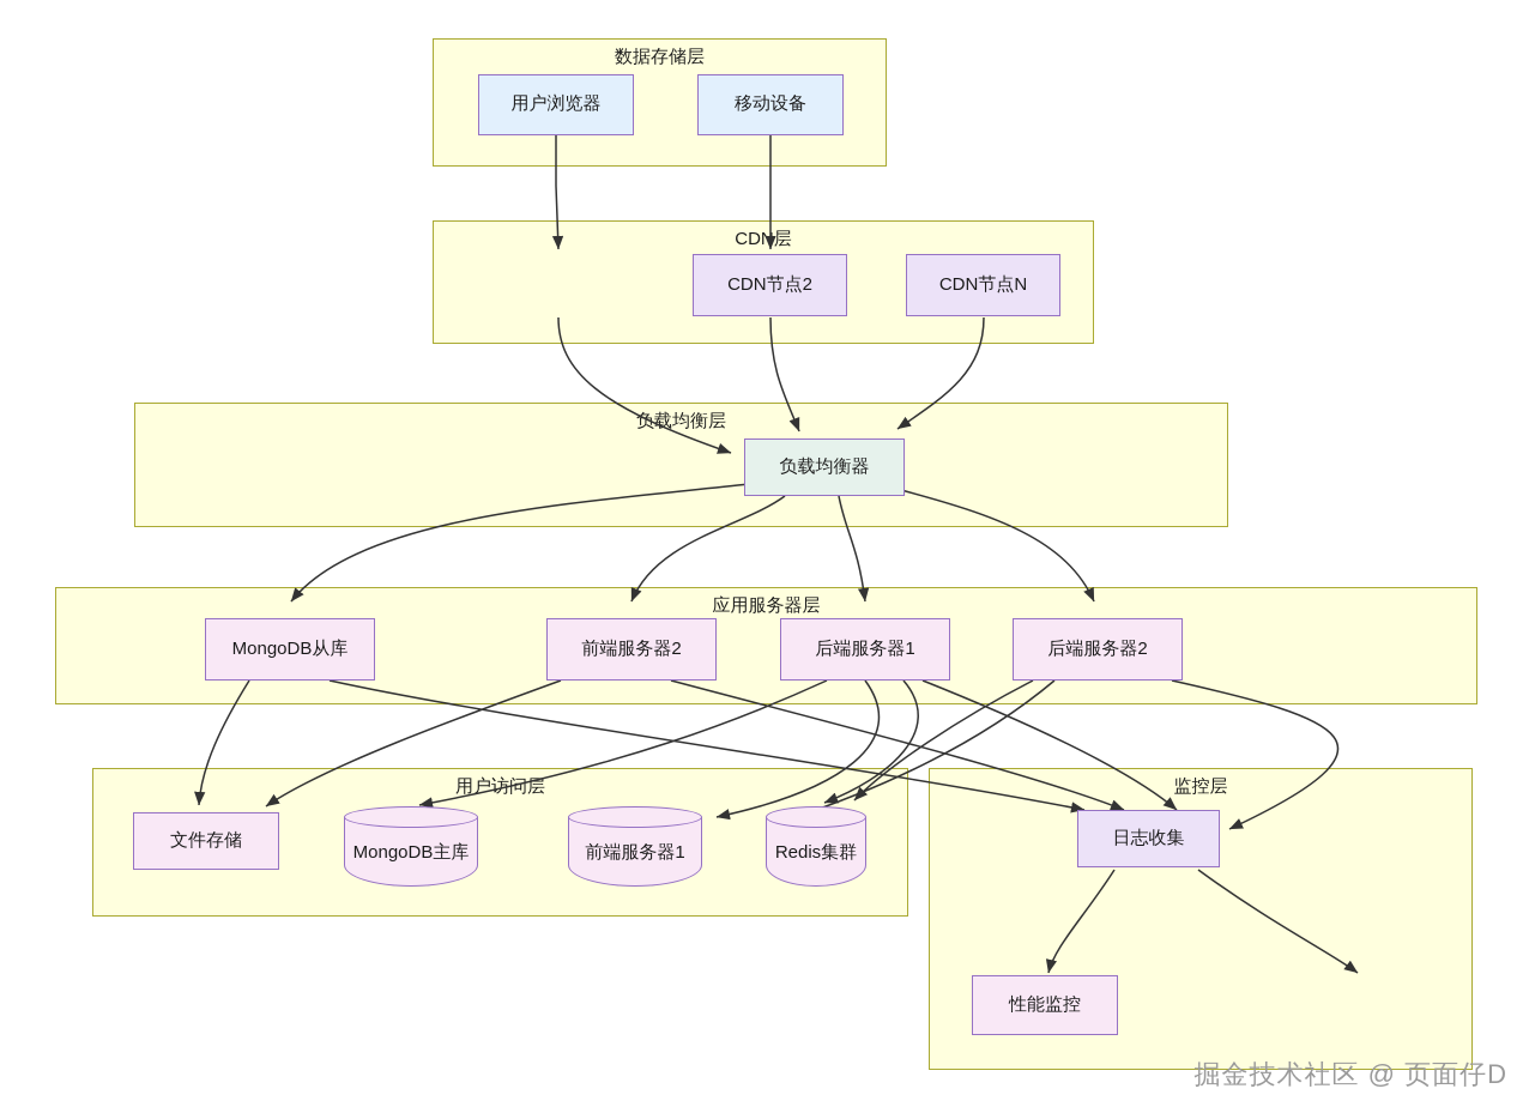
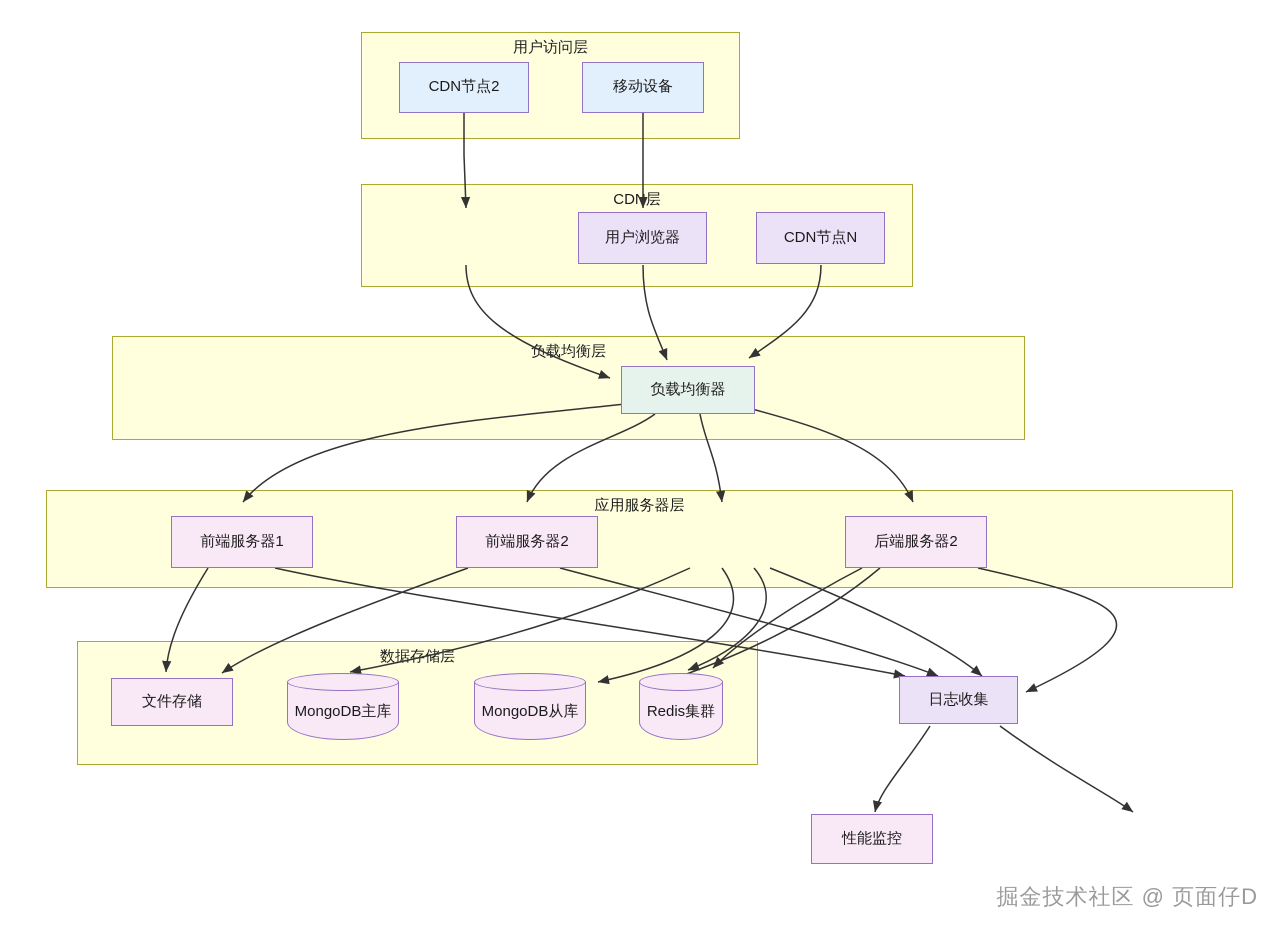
- 数据存储层
+ 用户访问层
  CDN层
  负载均衡层
  应用服务器层
- 用户访问层
+ 数据存储层
- 监控层
- 用户浏览器
+ CDN节点2
  移动设备
- CDN节点2
+ 用户浏览器
  CDN节点N
  负载均衡器
- MongoDB从库
+ 前端服务器1
  前端服务器2
- 后端服务器1
  后端服务器2
  文件存储
  MongoDB主库
- 前端服务器1
+ MongoDB从库
  Redis集群
  日志收集
  性能监控
  掘金技术社区 @ 页面仔D
